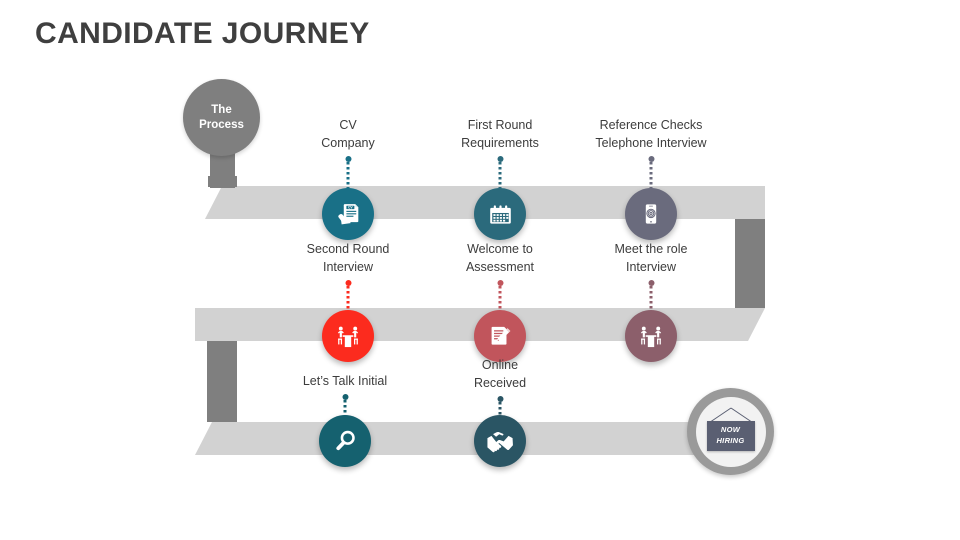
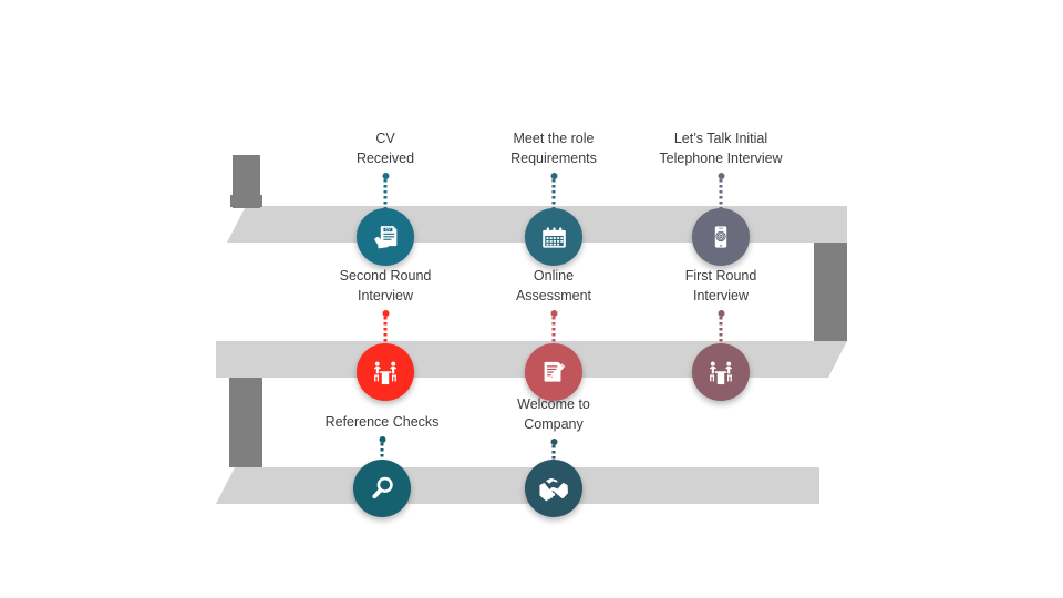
- CANDIDATE JOURNEY
- The
- Process
  CV
- Company
+ Received
- First Round
+ Meet the role
  Requirements
- Reference Checks
+ Let’s Talk Initial
  Telephone Interview
  Second Round
  Interview
- Welcome to
+ Online
  Assessment
- Meet the role
+ First Round
  Interview
- Let’s Talk Initial
+ Reference Checks
- Online
+ Welcome to
- Received
+ Company
- NOW
- HIRING
